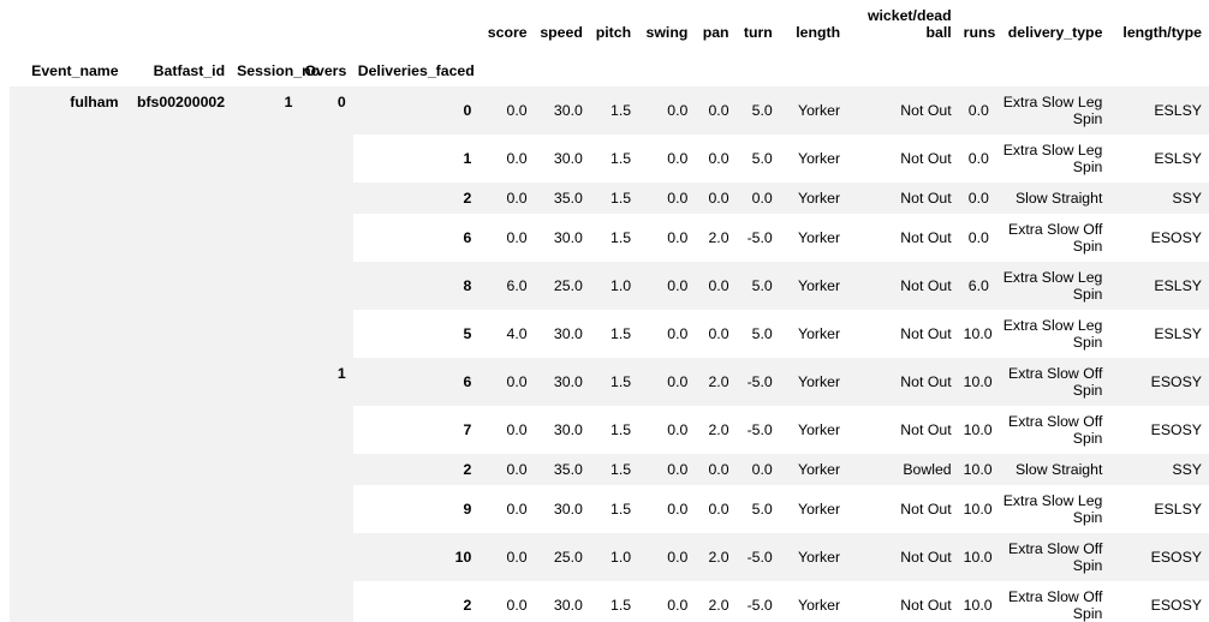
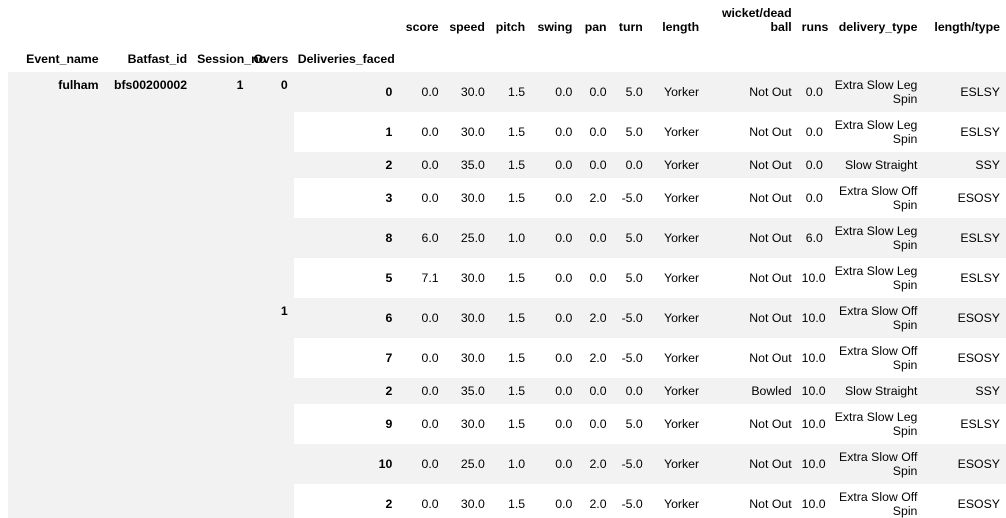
  					score	speed	pitch	swing	pan	turn	length	wicket/dead ball	runs	delivery_type	length/type
  Event_name	Batfast_id	Session_	Overs	Deliveries_faced
  fulham	bfs00200002	1	0	0	0.0	30.0	1.5	0.0	0.0	5.0	Yorker	Not Out	0.0	Extra Slow Leg Spin	ESLSY
  1	0.0	30.0	1.5	0.0	0.0	5.0	Yorker	Not Out	0.0	Extra Slow Leg Spin	ESLSY
  2	0.0	35.0	1.5	0.0	0.0	0.0	Yorker	Not Out	0.0	Slow Straight	SSY
- 6	0.0	30.0	1.5	0.0	2.0	-5.0	Yorker	Not Out	0.0	Extra Slow Off Spin	ESOSY
+ 3	0.0	30.0	1.5	0.0	2.0	-5.0	Yorker	Not Out	0.0	Extra Slow Off Spin	ESOSY
  8	6.0	25.0	1.0	0.0	0.0	5.0	Yorker	Not Out	6.0	Extra Slow Leg Spin	ESLSY
- 5	4.0	30.0	1.5	0.0	0.0	5.0	Yorker	Not Out	10.0	Extra Slow Leg Spin	ESLSY
+ 5	7.1	30.0	1.5	0.0	0.0	5.0	Yorker	Not Out	10.0	Extra Slow Leg Spin	ESLSY
  1	6	0.0	30.0	1.5	0.0	2.0	-5.0	Yorker	Not Out	10.0	Extra Slow Off Spin	ESOSY
  7	0.0	30.0	1.5	0.0	2.0	-5.0	Yorker	Not Out	10.0	Extra Slow Off Spin	ESOSY
  2	0.0	35.0	1.5	0.0	0.0	0.0	Yorker	Bowled	10.0	Slow Straight	SSY
  9	0.0	30.0	1.5	0.0	0.0	5.0	Yorker	Not Out	10.0	Extra Slow Leg Spin	ESLSY
  10	0.0	25.0	1.0	0.0	2.0	-5.0	Yorker	Not Out	10.0	Extra Slow Off Spin	ESOSY
  2	0.0	30.0	1.5	0.0	2.0	-5.0	Yorker	Not Out	10.0	Extra Slow Off Spin	ESOSY
